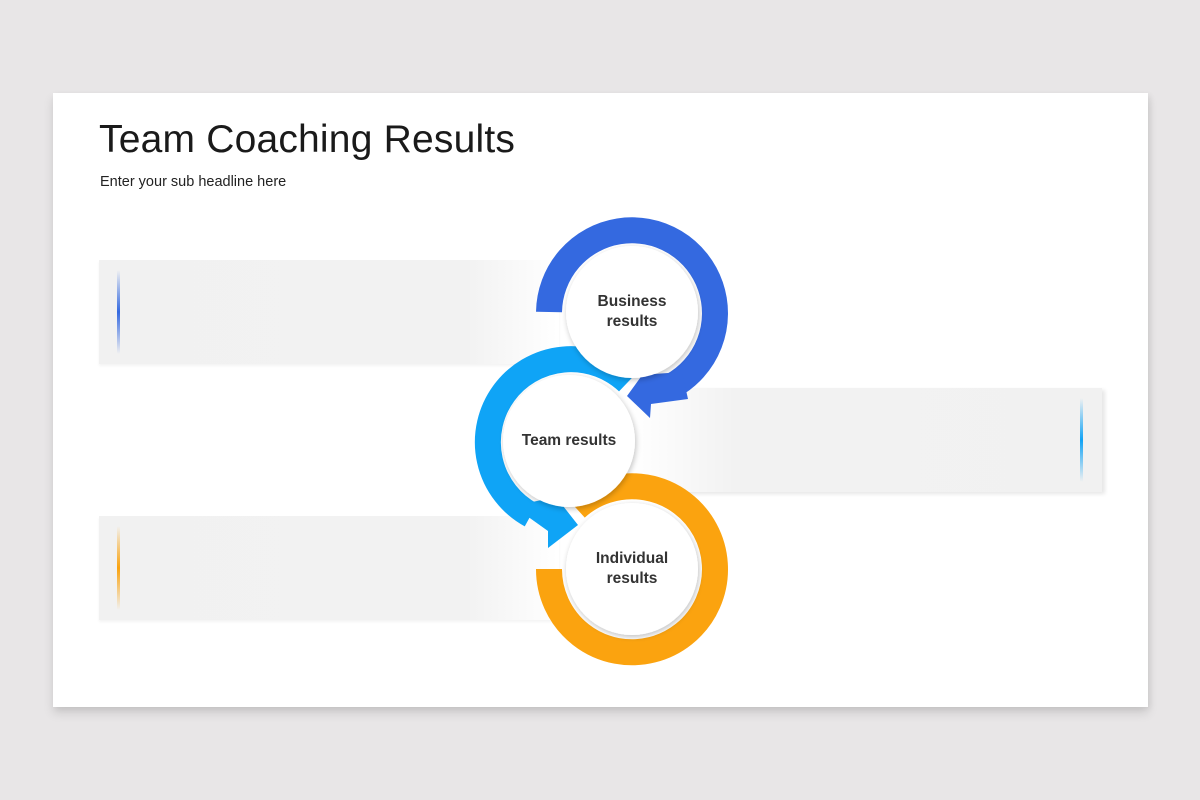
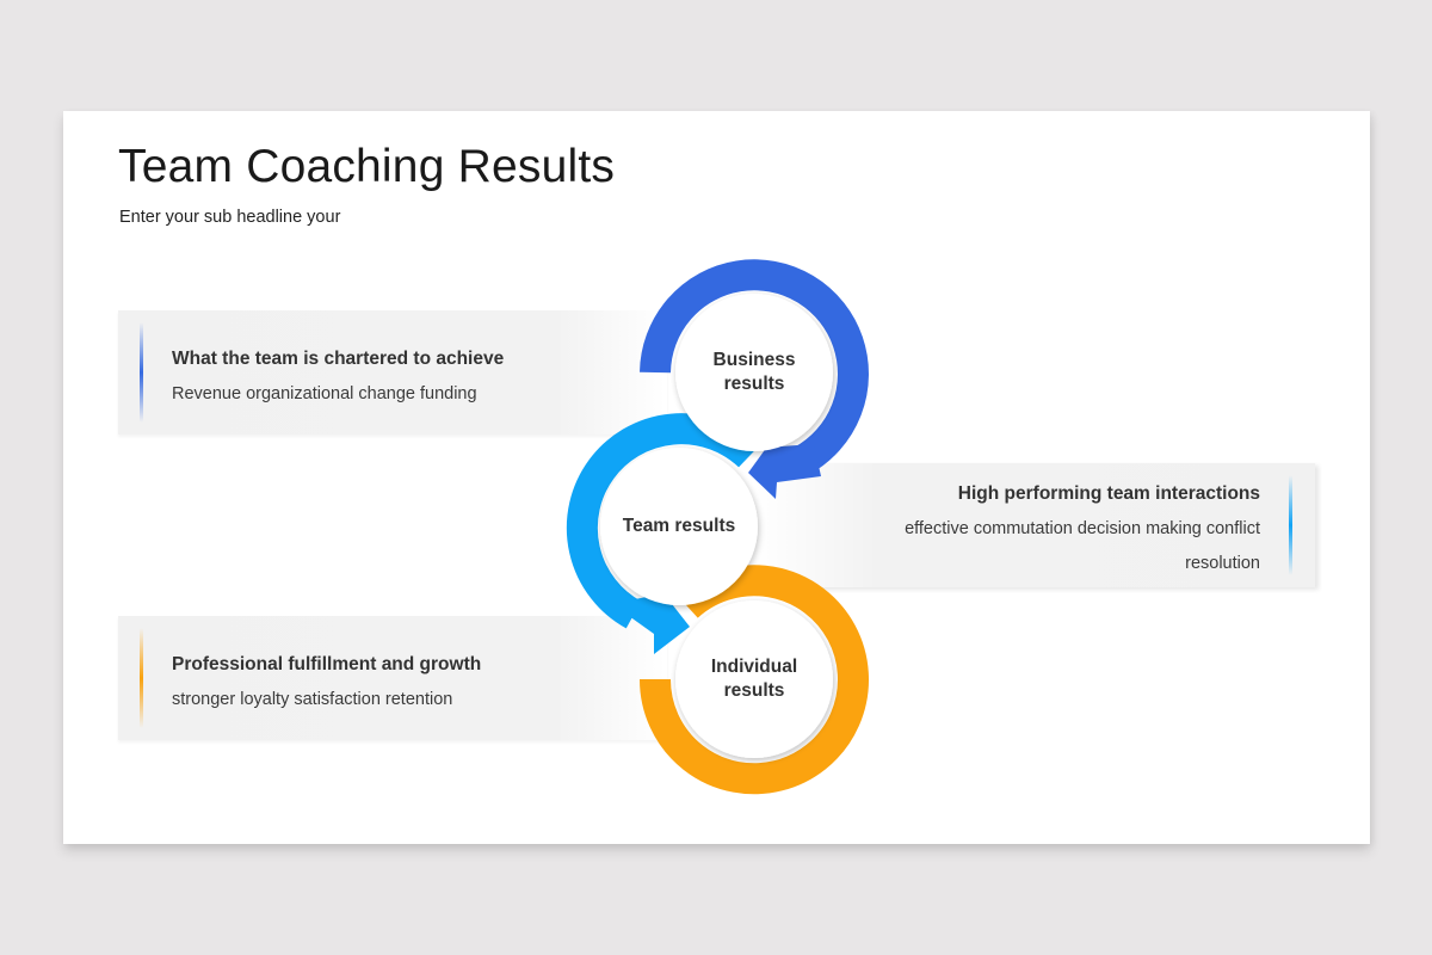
  Team Coaching Results
- Enter your sub headline here
+ Enter your sub headline your
+ What the team is chartered to achieve
+ Revenue organizational change funding
+ High performing team interactions
+ effective commutation decision making conflict resolution
+ Professional fulfillment and growth
+ stronger loyalty satisfaction retention
  Business
  results
  Team results
  Individual
  results
